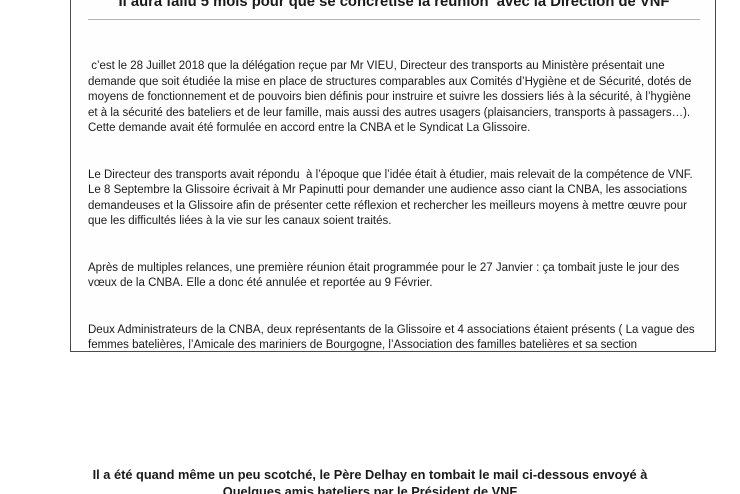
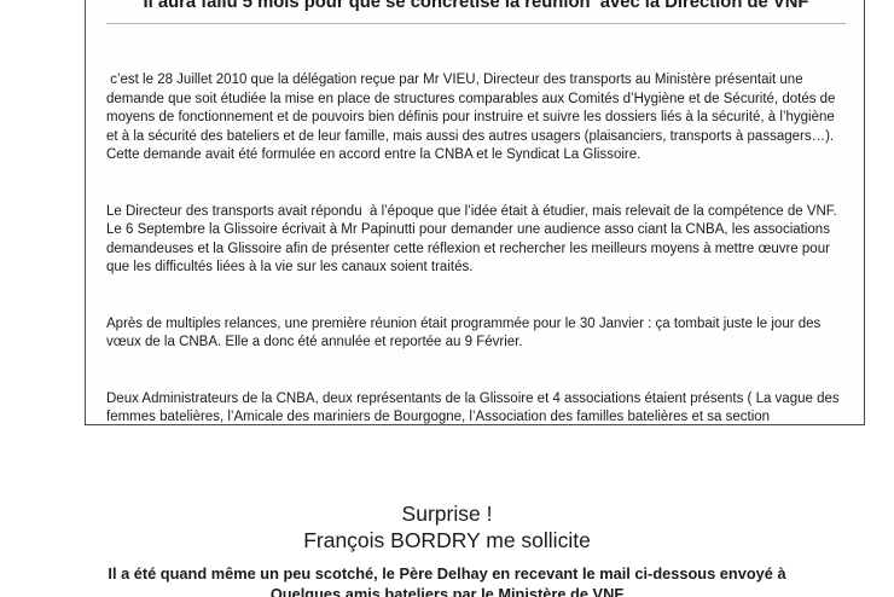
  Il aura fallu 5 mois pour que se concrétise la réunion avec la Direction de VNF
- c’est le 28 Juillet 2018 que la délégation reçue par Mr VIEU, Directeur des transports au Ministère présentait une demande que soit étudiée la mise en place de structures comparables aux Comités d’Hygiène et de Sécurité, dotés de moyens de fonctionnement et de pouvoirs bien définis pour instruire et suivre les dossiers liés à la sécurité, à l’hygiène et à la sécurité des bateliers et de leur famille, mais aussi des autres usagers (plaisanciers, transports à passagers…). Cette demande avait été formulée en accord entre la CNBA et le Syndicat La Glissoire.
+ c’est le 28 Juillet 2010 que la délégation reçue par Mr VIEU, Directeur des transports au Ministère présentait une demande que soit étudiée la mise en place de structures comparables aux Comités d’Hygiène et de Sécurité, dotés de moyens de fonctionnement et de pouvoirs bien définis pour instruire et suivre les dossiers liés à la sécurité, à l’hygiène et à la sécurité des bateliers et de leur famille, mais aussi des autres usagers (plaisanciers, transports à passagers…). Cette demande avait été formulée en accord entre la CNBA et le Syndicat La Glissoire.
- Le Directeur des transports avait répondu à l’époque que l’idée était à étudier, mais relevait de la compétence de VNF. Le 8 Septembre la Glissoire écrivait à Mr Papinutti pour demander une audience asso ciant la CNBA, les associations demandeuses et la Glissoire afin de présenter cette réflexion et rechercher les meilleurs moyens à mettre œuvre pour que les difficultés liées à la vie sur les canaux soient traités.
+ Le Directeur des transports avait répondu à l’époque que l’idée était à étudier, mais relevait de la compétence de VNF. Le 6 Septembre la Glissoire écrivait à Mr Papinutti pour demander une audience asso ciant la CNBA, les associations demandeuses et la Glissoire afin de présenter cette réflexion et rechercher les meilleurs moyens à mettre œuvre pour que les difficultés liées à la vie sur les canaux soient traités.
- Après de multiples relances, une première réunion était programmée pour le 27 Janvier : ça tombait juste le jour des vœux de la CNBA. Elle a donc été annulée et reportée au 9 Février.
+ Après de multiples relances, une première réunion était programmée pour le 30 Janvier : ça tombait juste le jour des vœux de la CNBA. Elle a donc été annulée et reportée au 9 Février.
  Deux Administrateurs de la CNBA, deux représentants de la Glissoire et 4 associations étaient présents ( La vague des femmes batelières, l’Amicale des mariniers de Bourgogne, l’Association des familles batelières et sa section
+ Surprise !
+ François BORDRY me sollicite
- Il a été quand même un peu scotché, le Père Delhay en tombait le mail ci-dessous envoyé à
+ Il a été quand même un peu scotché, le Père Delhay en recevant le mail ci-dessous envoyé à
- Quelques amis bateliers par le Président de VNF
+ Quelques amis bateliers par le Ministère de VNF
